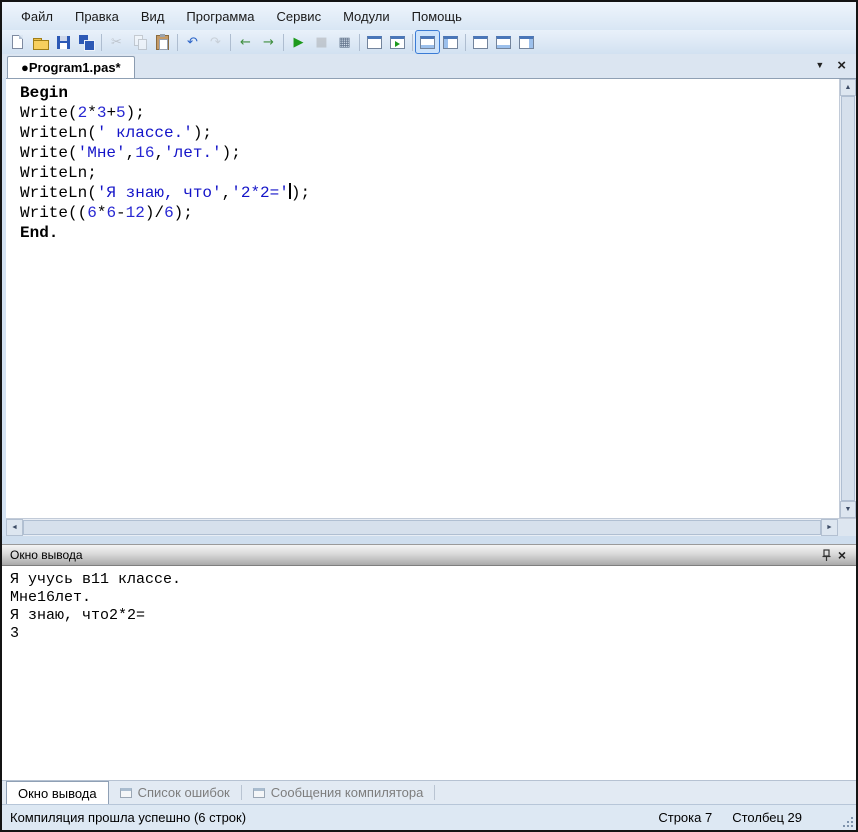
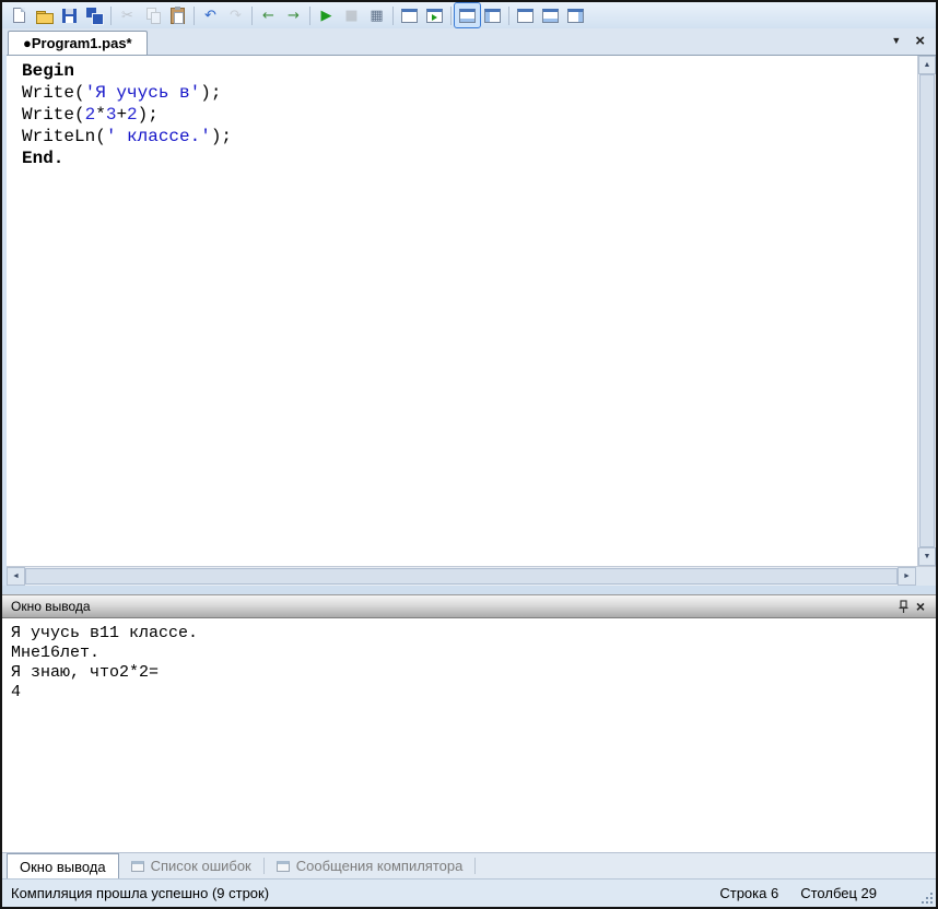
- Файл
- Правка
- Вид
- Программа
- Сервис
- Модули
- Помощь
  ✂
  ↶
  ↷
  ←
  →
  ▶
  ■
  ▦
  ●Program1.pas*
  ▼
  ×
  Begin
+ Write('Я учусь в');
- Write(2*3+5);
+ Write(2*3+2);
  WriteLn(' классе.');
- Write('Мне',16,'лет.');
- WriteLn;
- WriteLn('Я знаю, что','2*2=');
- Write((6*6-12)/6);
  End.
  Окно вывода
  ×
  Я учусь в11 классе.
  Мне16лет.
  Я знаю, что2*2=
- 3
+ 4
  Окно вывода
  Список ошибок
  Сообщения компилятора
- Компиляция прошла успешно (6 строк)
+ Компиляция прошла успешно (9 строк)
- Строка 7
+ Строка 6
  Столбец 29
